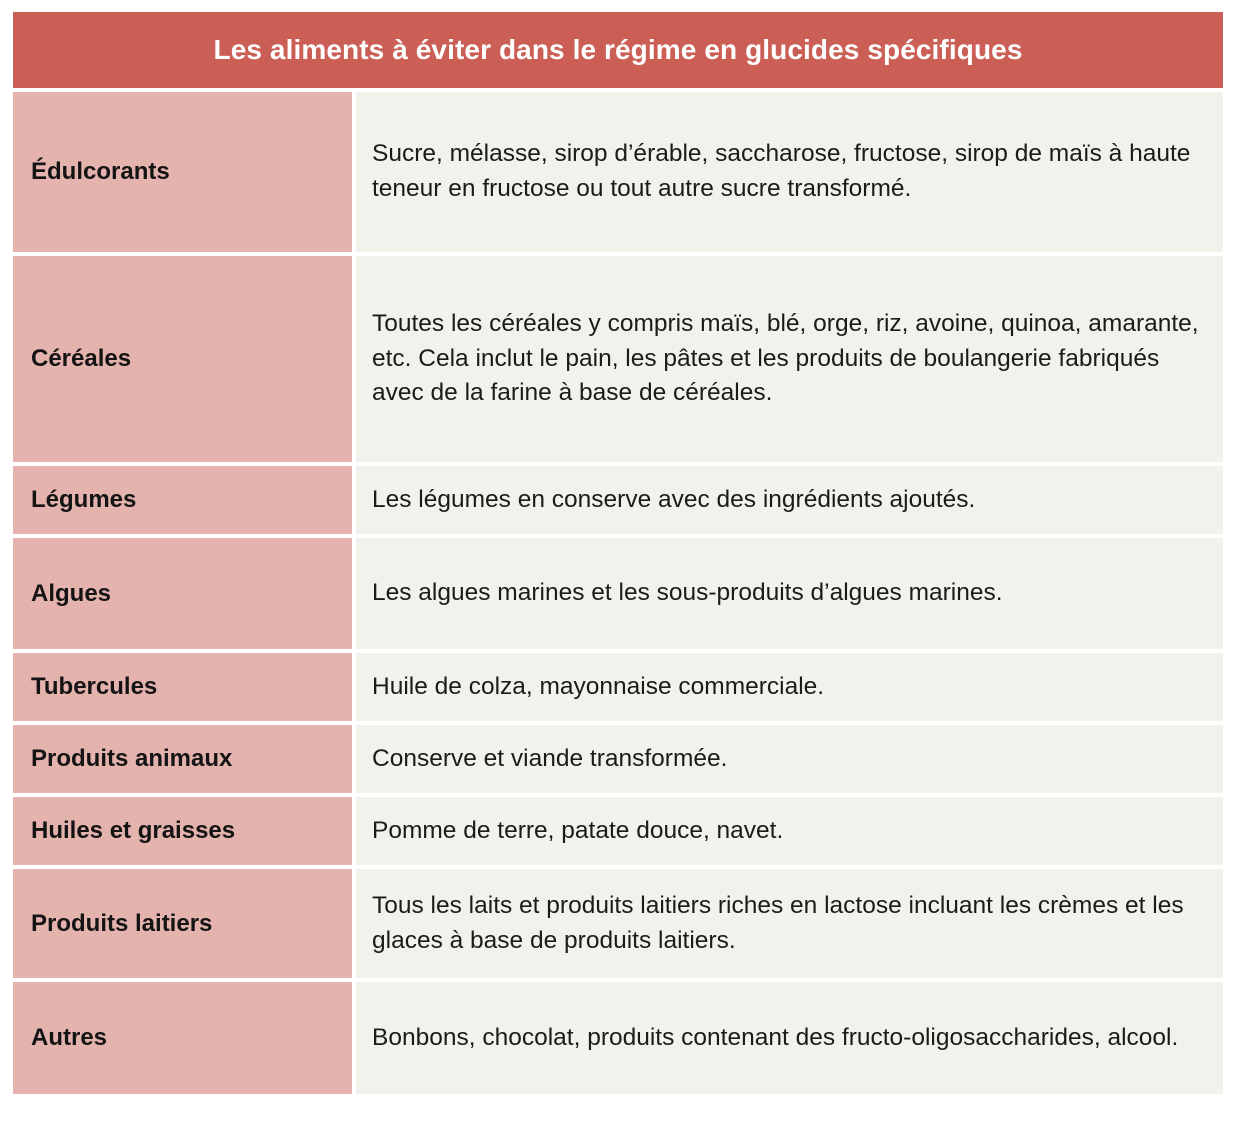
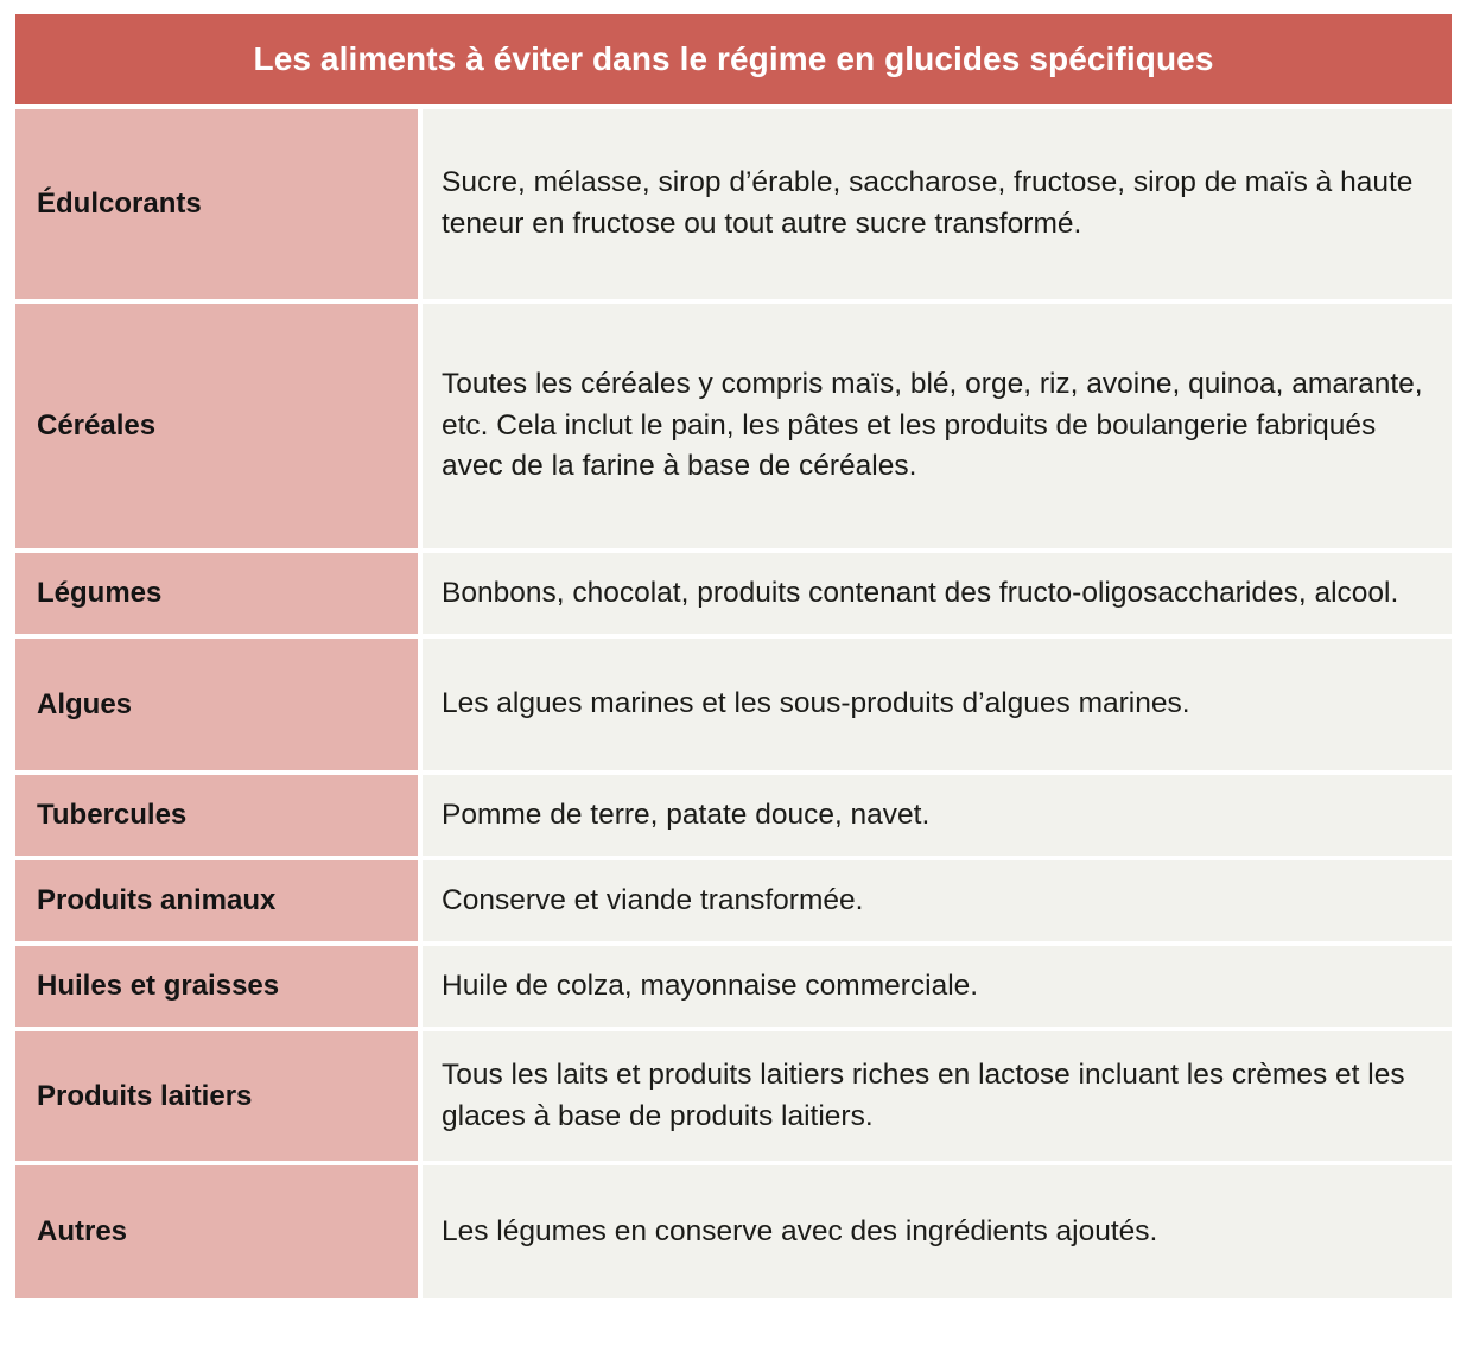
  Les aliments à éviter dans le régime en glucides spécifiques
  Édulcorants	Sucre, mélasse, sirop d’érable, saccharose, fructose, sirop de maïs à haute teneur en fructose ou tout autre sucre transformé.
  Céréales	Toutes les céréales y compris maïs, blé, orge, riz, avoine, quinoa, amarante, etc. Cela inclut le pain, les pâtes et les produits de boulangerie fabriqués avec de la farine à base de céréales.
- Légumes	Les légumes en conserve avec des ingrédients ajoutés.
+ Légumes	Bonbons, chocolat, produits contenant des fructo-oligosaccharides, alcool.
  Algues	Les algues marines et les sous-produits d’algues marines.
- Tubercules	Huile de colza, mayonnaise commerciale.
+ Tubercules	Pomme de terre, patate douce, navet.
  Produits animaux	Conserve et viande transformée.
- Huiles et graisses	Pomme de terre, patate douce, navet.
+ Huiles et graisses	Huile de colza, mayonnaise commerciale.
  Produits laitiers	Tous les laits et produits laitiers riches en lactose incluant les crèmes et les glaces à base de produits laitiers.
- Autres	Bonbons, chocolat, produits contenant des fructo-oligosaccharides, alcool.
+ Autres	Les légumes en conserve avec des ingrédients ajoutés.
